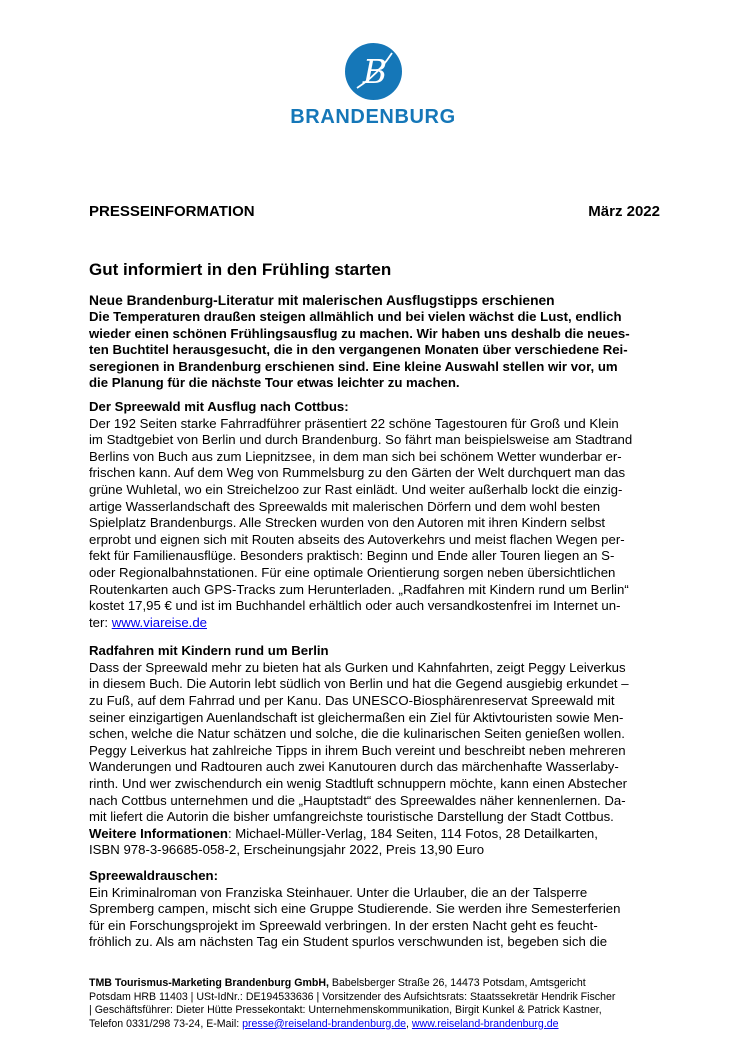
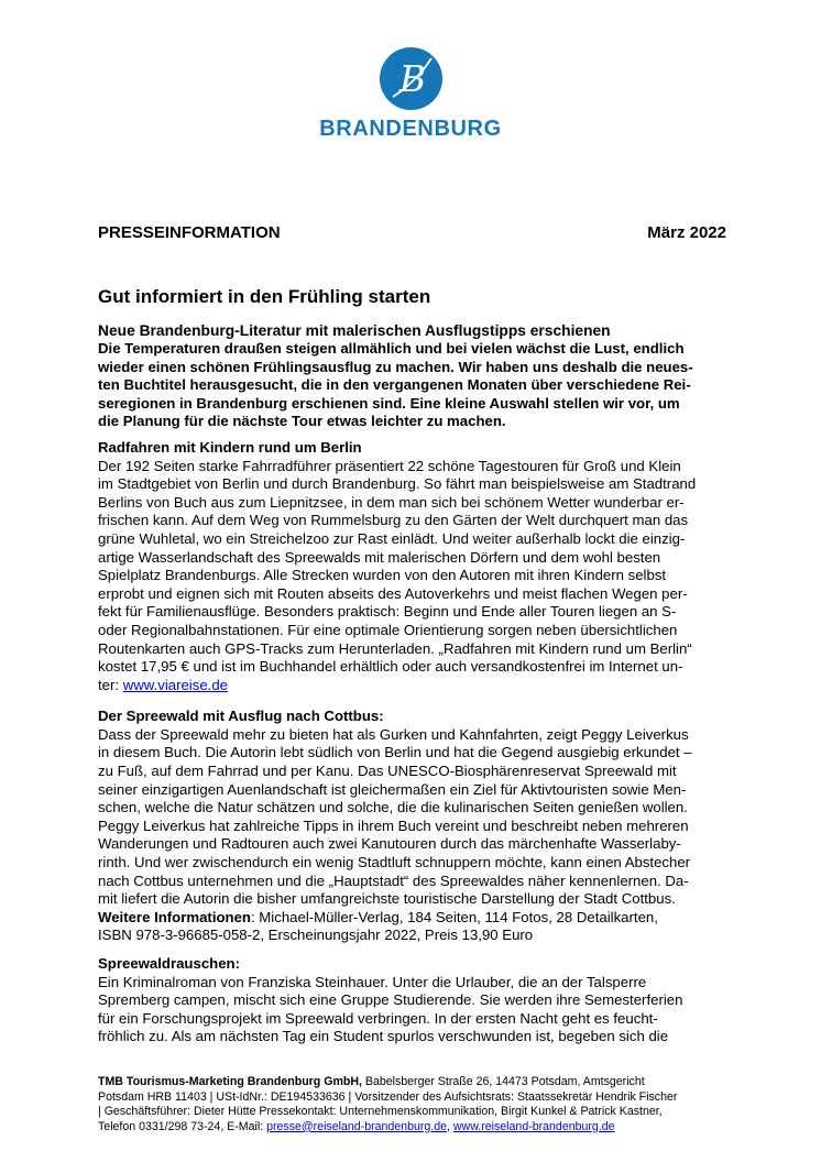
  B
  BRANDENBURG
  PRESSEINFORMATION
  März 2022
  Gut informiert in den Frühling starten
  Neue Brandenburg-Literatur mit malerischen Ausflugstipps erschienen
  Die Temperaturen draußen steigen allmählich und bei vielen wächst die Lust, endlich
  wieder einen schönen Frühlingsausflug zu machen. Wir haben uns deshalb die neues-
  ten Buchtitel herausgesucht, die in den vergangenen Monaten über verschiedene Rei-
  seregionen in Brandenburg erschienen sind. Eine kleine Auswahl stellen wir vor, um
  die Planung für die nächste Tour etwas leichter zu machen.
- Der Spreewald mit Ausflug nach Cottbus:
+ Radfahren mit Kindern rund um Berlin
  Der 192 Seiten starke Fahrradführer präsentiert 22 schöne Tagestouren für Groß und Klein
  im Stadtgebiet von Berlin und durch Brandenburg. So fährt man beispielsweise am Stadtrand
  Berlins von Buch aus zum Liepnitzsee, in dem man sich bei schönem Wetter wunderbar er-
  frischen kann. Auf dem Weg von Rummelsburg zu den Gärten der Welt durchquert man das
  grüne Wuhletal, wo ein Streichelzoo zur Rast einlädt. Und weiter außerhalb lockt die einzig-
  artige Wasserlandschaft des Spreewalds mit malerischen Dörfern und dem wohl besten
  Spielplatz Brandenburgs. Alle Strecken wurden von den Autoren mit ihren Kindern selbst
  erprobt und eignen sich mit Routen abseits des Autoverkehrs und meist flachen Wegen per-
  fekt für Familienausflüge. Besonders praktisch: Beginn und Ende aller Touren liegen an S-
  oder Regionalbahnstationen. Für eine optimale Orientierung sorgen neben übersichtlichen
  Routenkarten auch GPS-Tracks zum Herunterladen. „Radfahren mit Kindern rund um Berlin“
  kostet 17,95 € und ist im Buchhandel erhältlich oder auch versandkostenfrei im Internet un-
  ter: www.viareise.de
- Radfahren mit Kindern rund um Berlin
+ Der Spreewald mit Ausflug nach Cottbus:
  Dass der Spreewald mehr zu bieten hat als Gurken und Kahnfahrten, zeigt Peggy Leiverkus
  in diesem Buch. Die Autorin lebt südlich von Berlin und hat die Gegend ausgiebig erkundet –
  zu Fuß, auf dem Fahrrad und per Kanu. Das UNESCO-Biosphärenreservat Spreewald mit
  seiner einzigartigen Auenlandschaft ist gleichermaßen ein Ziel für Aktivtouristen sowie Men-
  schen, welche die Natur schätzen und solche, die die kulinarischen Seiten genießen wollen.
  Peggy Leiverkus hat zahlreiche Tipps in ihrem Buch vereint und beschreibt neben mehreren
  Wanderungen und Radtouren auch zwei Kanutouren durch das märchenhafte Wasserlaby-
  rinth. Und wer zwischendurch ein wenig Stadtluft schnuppern möchte, kann einen Abstecher
  nach Cottbus unternehmen und die „Hauptstadt“ des Spreewaldes näher kennenlernen. Da-
  mit liefert die Autorin die bisher umfangreichste touristische Darstellung der Stadt Cottbus.
  Weitere Informationen: Michael-Müller-Verlag, 184 Seiten, 114 Fotos, 28 Detailkarten,
  ISBN 978-3-96685-058-2, Erscheinungsjahr 2022, Preis 13,90 Euro
  Spreewaldrauschen:
  Ein Kriminalroman von Franziska Steinhauer. Unter die Urlauber, die an der Talsperre
  Spremberg campen, mischt sich eine Gruppe Studierende. Sie werden ihre Semesterferien
  für ein Forschungsprojekt im Spreewald verbringen. In der ersten Nacht geht es feucht-
  fröhlich zu. Als am nächsten Tag ein Student spurlos verschwunden ist, begeben sich die
  TMB Tourismus-Marketing Brandenburg GmbH, Babelsberger Straße 26, 14473 Potsdam, Amtsgericht
  Potsdam HRB 11403 | USt-IdNr.: DE194533636 | Vorsitzender des Aufsichtsrats: Staatssekretär Hendrik Fischer
  | Geschäftsführer: Dieter Hütte Pressekontakt: Unternehmenskommunikation, Birgit Kunkel & Patrick Kastner,
  Telefon 0331/298 73-24, E-Mail: presse@reiseland-brandenburg.de, www.reiseland-brandenburg.de
